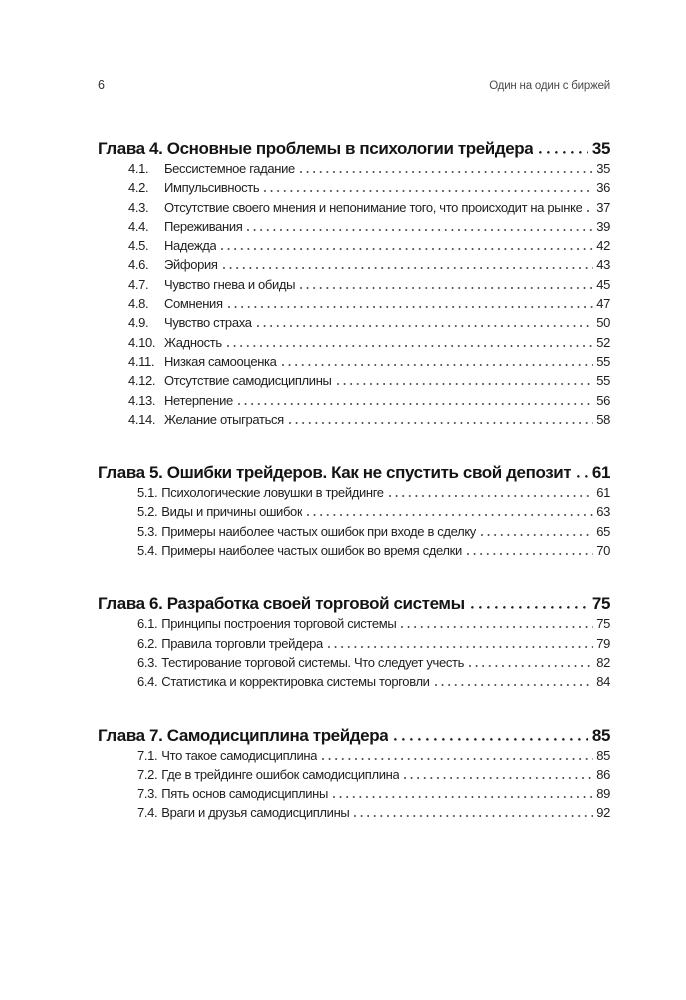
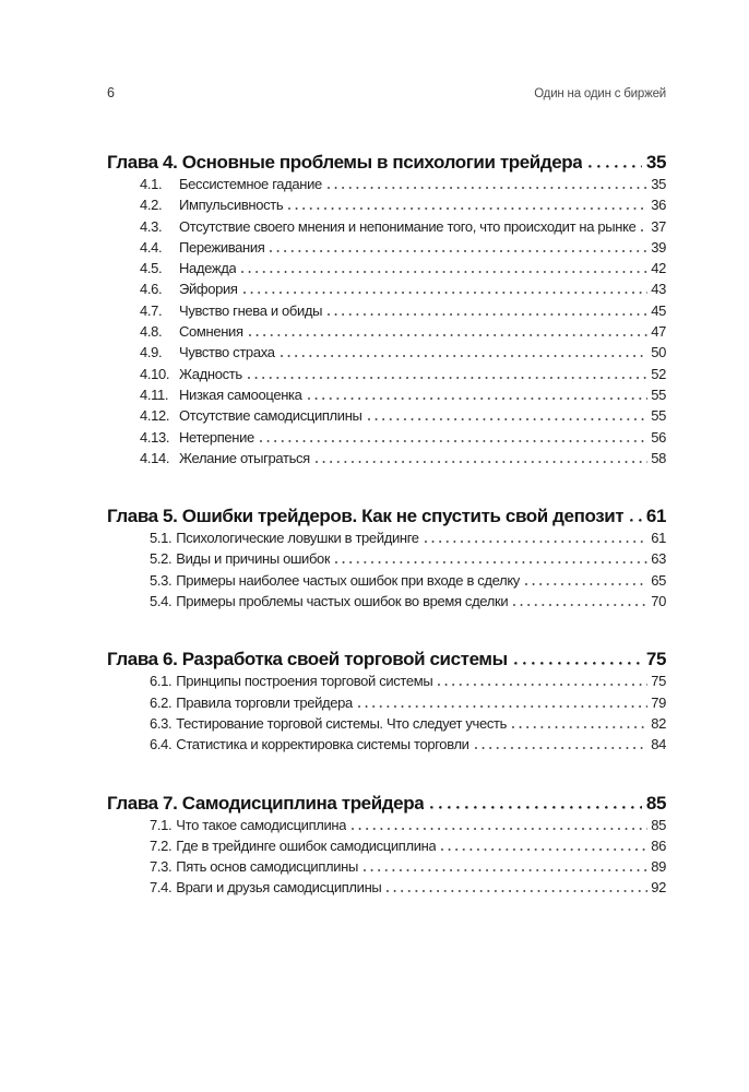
  6
  Один на один с биржей
  Глава 4. Основные проблемы в психологии трейдера
  35
  4.1.
  Бессистемное гадание
  35
  4.2.
  Импульсивность
  36
  4.3.
  Отсутствие своего мнения и непонимание того, что происходит на рынке
  37
  4.4.
  Переживания
  39
  4.5.
  Надежда
  42
  4.6.
  Эйфория
  43
  4.7.
  Чувство гнева и обиды
  45
  4.8.
  Сомнения
  47
  4.9.
  Чувство страха
  50
  4.10.
  Жадность
  52
  4.11.
  Низкая самооценка
  55
  4.12.
  Отсутствие самодисциплины
  55
  4.13.
  Нетерпение
  56
  4.14.
  Желание отыграться
  58
  Глава 5. Ошибки трейдеров. Как не спустить свой депозит
  61
  5.1.
  Психологические ловушки в трейдинге
  61
  5.2.
  Виды и причины ошибок
  63
  5.3.
  Примеры наиболее частых ошибок при входе в сделку
  65
  5.4.
- Примеры наиболее частых ошибок во время сделки
+ Примеры проблемы частых ошибок во время сделки
  70
  Глава 6. Разработка своей торговой системы
  75
  6.1.
  Принципы построения торговой системы
  75
  6.2.
  Правила торговли трейдера
  79
  6.3.
  Тестирование торговой системы. Что следует учесть
  82
  6.4.
  Статистика и корректировка системы торговли
  84
  Глава 7. Самодисциплина трейдера
  85
  7.1.
  Что такое самодисциплина
  85
  7.2.
  Где в трейдинге ошибок самодисциплина
  86
  7.3.
  Пять основ самодисциплины
  89
  7.4.
  Враги и друзья самодисциплины
  92
